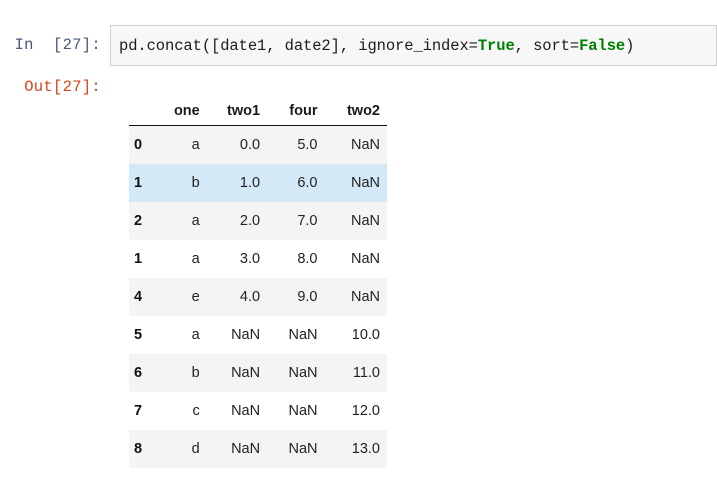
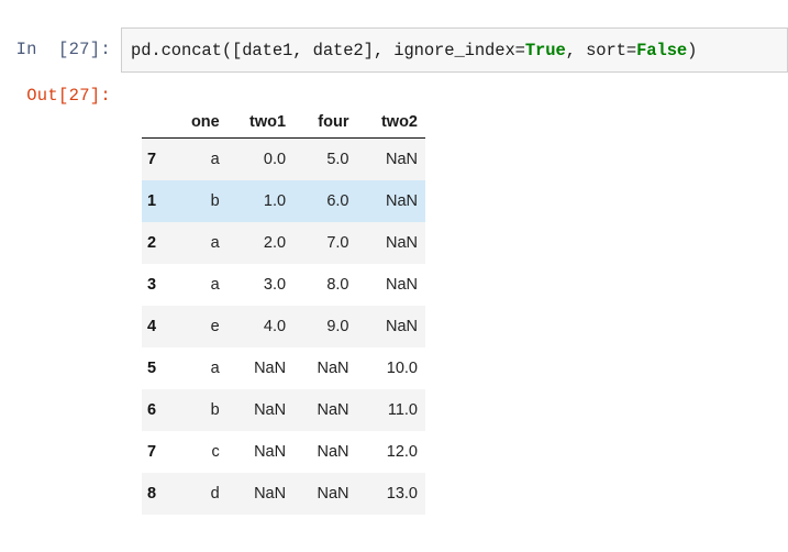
  In [27]:
  pd.concat([date1, date2], ignore_index=True, sort=False)
  Out[27]:
  	one	two1	four	two2
- 0	a	0.0	5.0	NaN
+ 7	a	0.0	5.0	NaN
  1	b	1.0	6.0	NaN
  2	a	2.0	7.0	NaN
- 1	a	3.0	8.0	NaN
+ 3	a	3.0	8.0	NaN
  4	e	4.0	9.0	NaN
  5	a	NaN	NaN	10.0
  6	b	NaN	NaN	11.0
  7	c	NaN	NaN	12.0
  8	d	NaN	NaN	13.0
